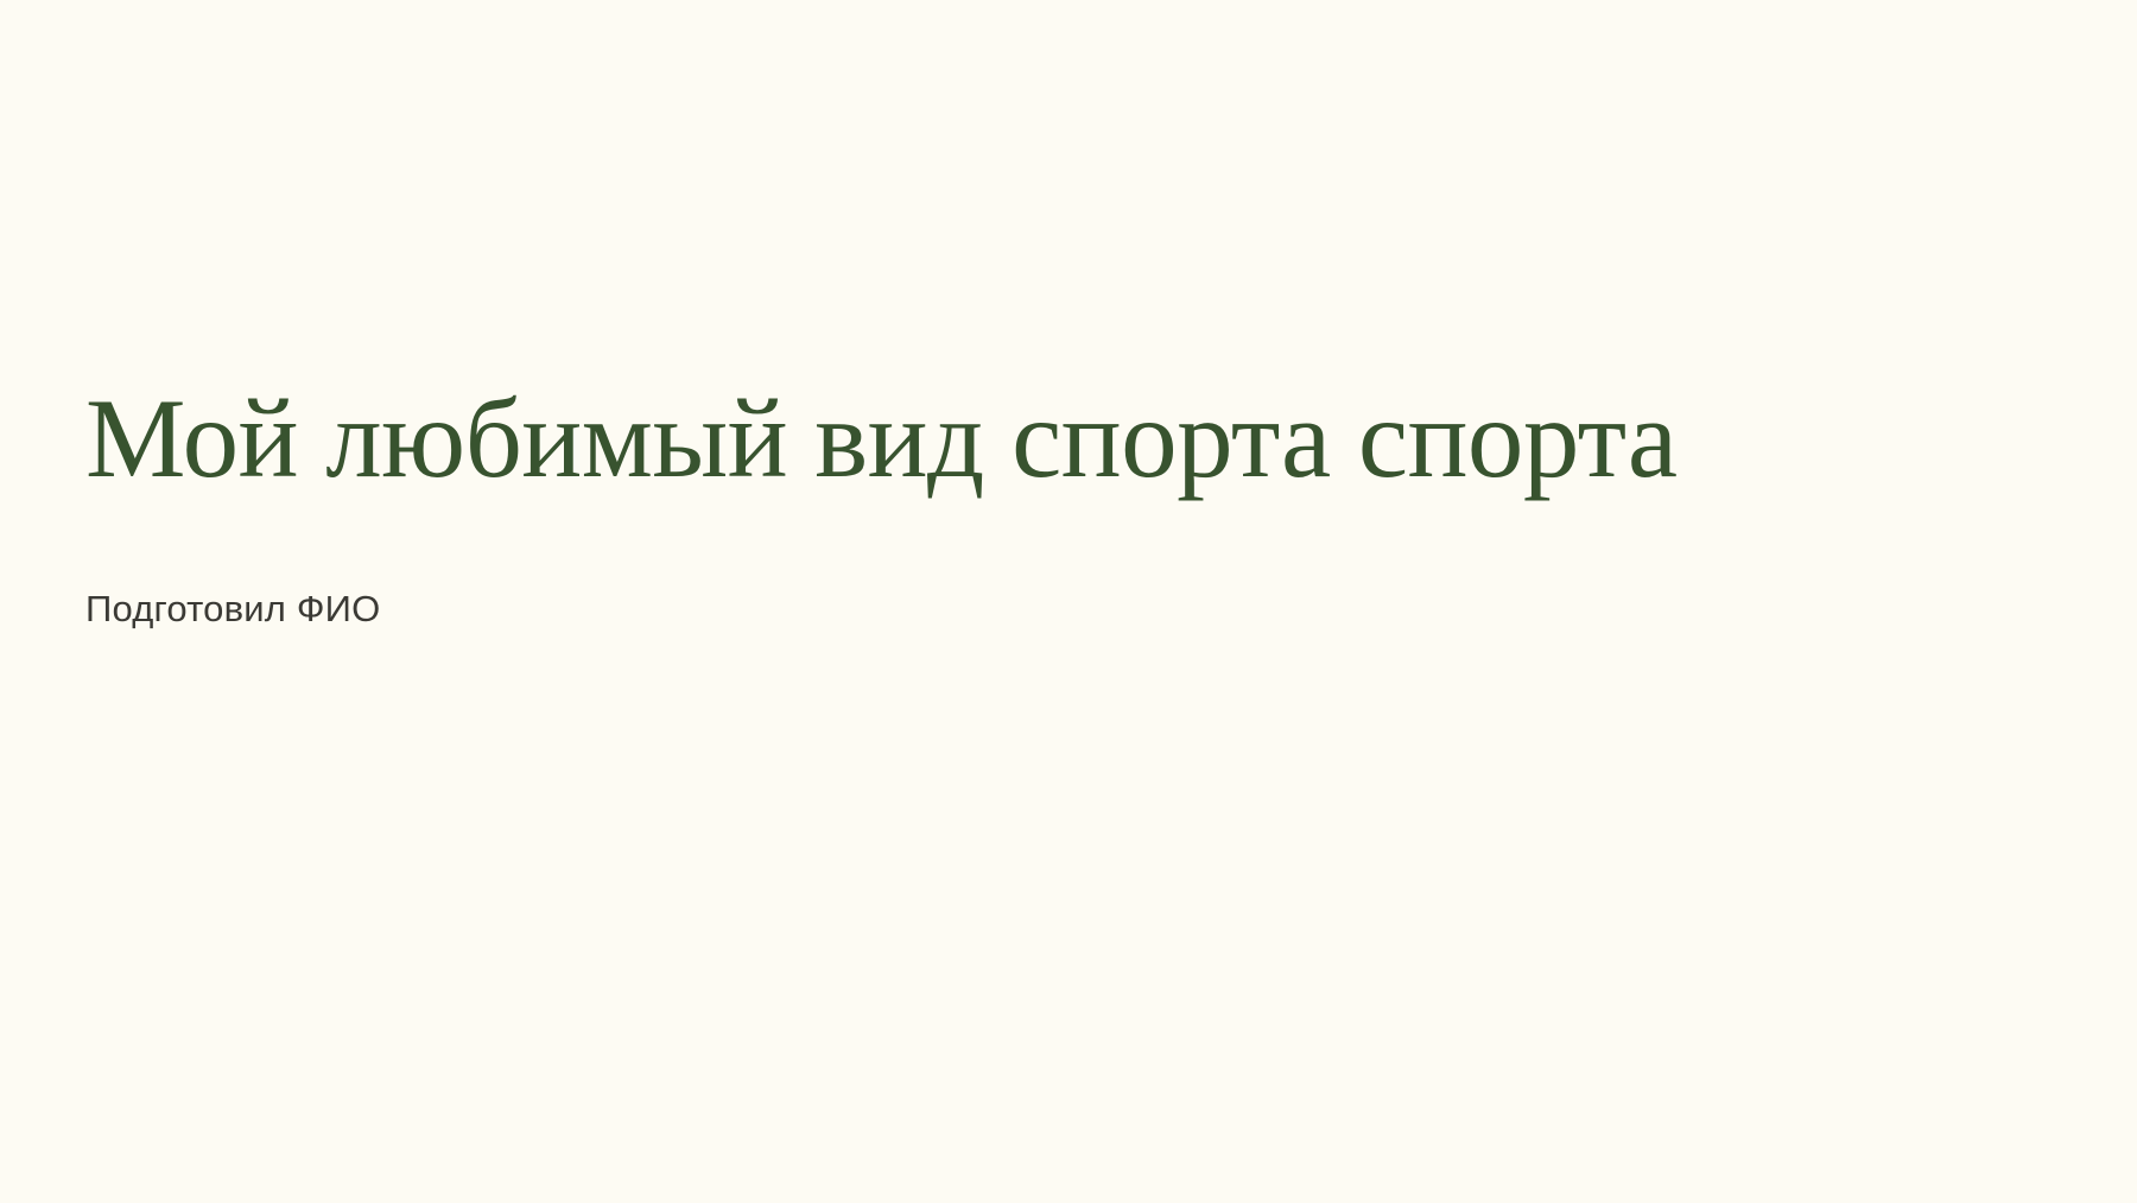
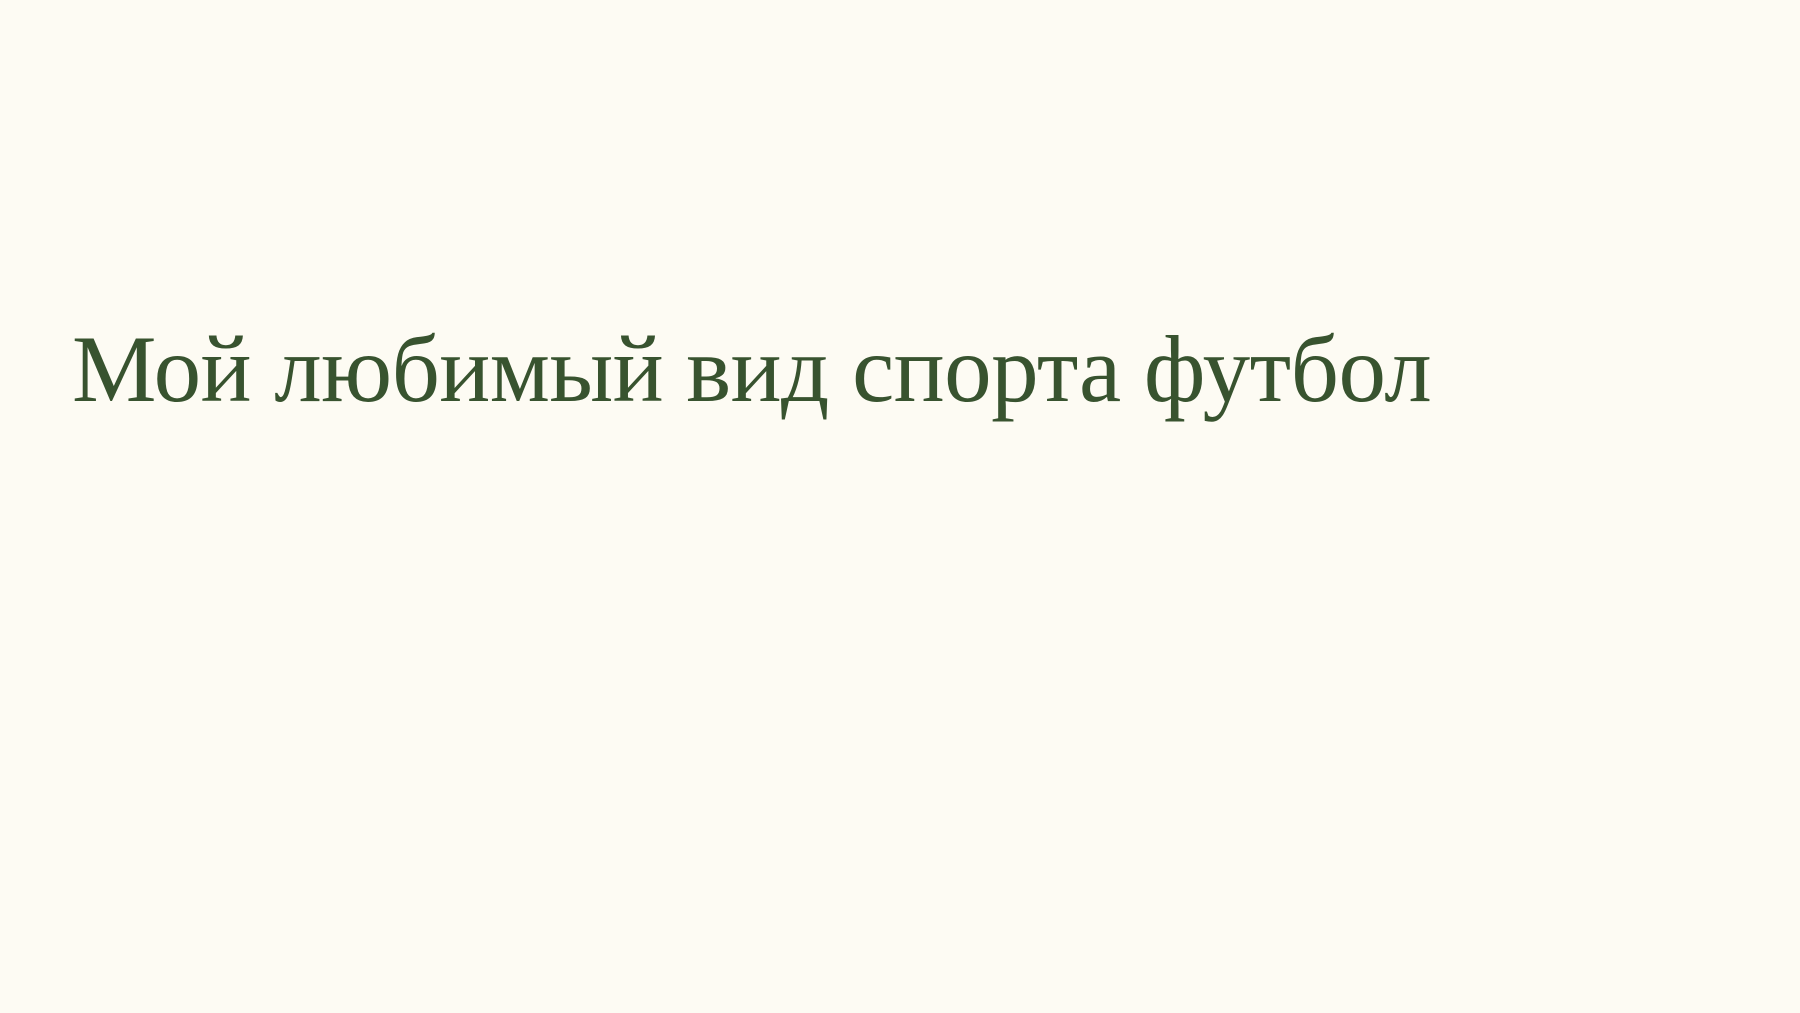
- Мой любимый вид спорта спорта
+ Мой любимый вид спорта футбол
- Подготовил ФИО
